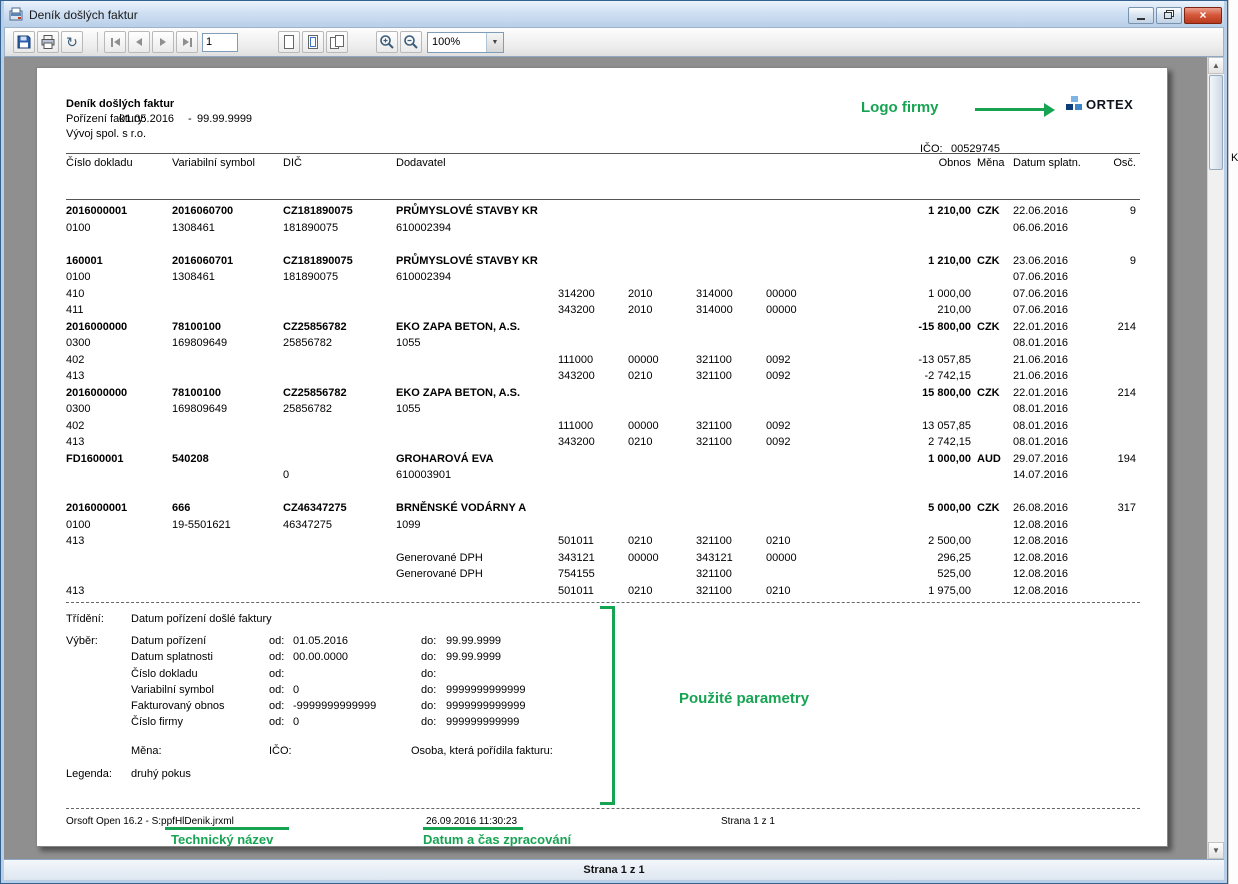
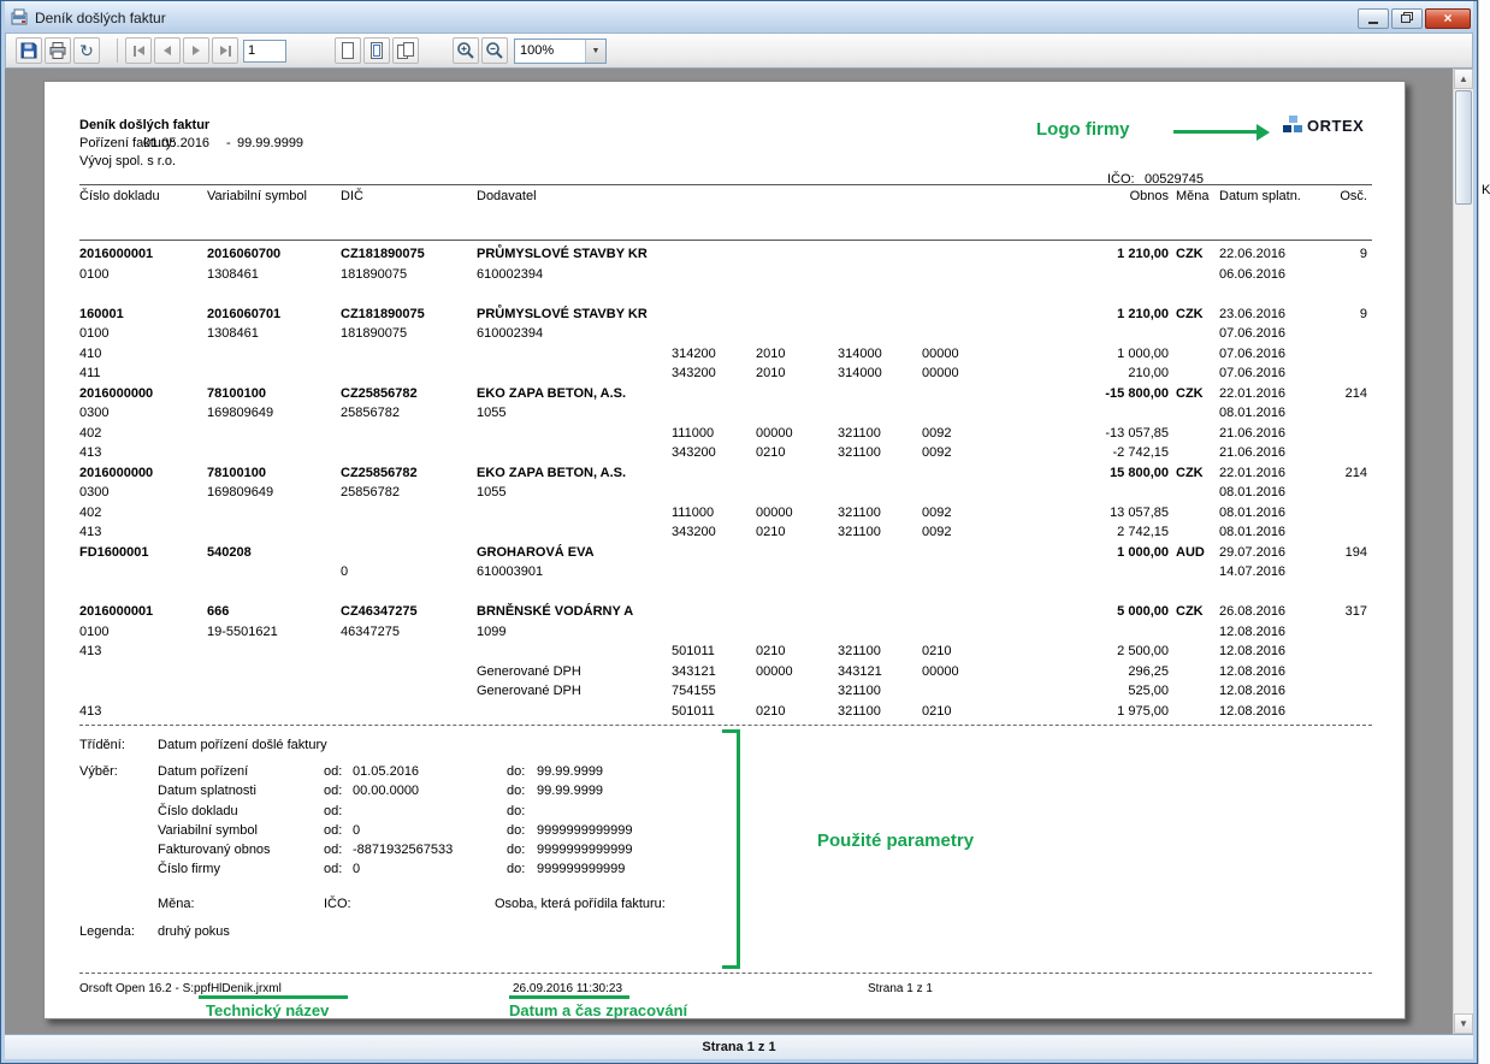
  K
  Deník došlých faktur
  ×
  ↻
  1
  100%
  Deník došlých faktur
  Pořízení faktury:
  01.05.2016
  -
  99.99.9999
  Vývoj spol. s r.o.
  IČO:
  00529745
  ORTEX
  Logo firmy
  Číslo dokladu
  Variabilní symbol
  DIČ
  Dodavatel
  Obnos
  Měna
  Datum splatn.
  Osč.
  2016000001
  2016060700
  CZ181890075
  PRŮMYSLOVÉ STAVBY KR
  1 210,00
  CZK
  22.06.2016
  9
  0100
  1308461
  181890075
  610002394
  06.06.2016
  160001
  2016060701
  CZ181890075
  PRŮMYSLOVÉ STAVBY KR
  1 210,00
  CZK
  23.06.2016
  9
  0100
  1308461
  181890075
  610002394
  07.06.2016
  410
  314200
  2010
  314000
  00000
  1 000,00
  07.06.2016
  411
  343200
  2010
  314000
  00000
  210,00
  07.06.2016
  2016000000
  78100100
  CZ25856782
  EKO ZAPA BETON, A.S.
  -15 800,00
  CZK
  22.01.2016
  214
  0300
  169809649
  25856782
  1055
  08.01.2016
  402
  111000
  00000
  321100
  0092
  -13 057,85
  21.06.2016
  413
  343200
  0210
  321100
  0092
  -2 742,15
  21.06.2016
  2016000000
  78100100
  CZ25856782
  EKO ZAPA BETON, A.S.
  15 800,00
  CZK
  22.01.2016
  214
  0300
  169809649
  25856782
  1055
  08.01.2016
  402
  111000
  00000
  321100
  0092
  13 057,85
  08.01.2016
  413
  343200
  0210
  321100
  0092
  2 742,15
  08.01.2016
  FD1600001
  540208
  GROHAROVÁ EVA
  1 000,00
  AUD
  29.07.2016
  194
  0
  610003901
  14.07.2016
  2016000001
  666
  CZ46347275
  BRNĚNSKÉ VODÁRNY A
  5 000,00
  CZK
  26.08.2016
  317
  0100
  19-5501621
  46347275
  1099
  12.08.2016
  413
  501011
  0210
  321100
  0210
  2 500,00
  12.08.2016
  Generované DPH
  343121
  00000
  343121
  00000
  296,25
  12.08.2016
  Generované DPH
  754155
  321100
  525,00
  12.08.2016
  413
  501011
  0210
  321100
  0210
  1 975,00
  12.08.2016
  Třídění:
  Datum pořízení došlé faktury
  Výběr:
  Datum pořízení
  od:
  01.05.2016
  do:
  99.99.9999
  Datum splatnosti
  od:
  00.00.0000
  do:
  99.99.9999
  Číslo dokladu
  od:
  do:
  Variabilní symbol
  od:
  0
  do:
  9999999999999
  Fakturovaný obnos
  od:
- -9999999999999
+ -8871932567533
  do:
  9999999999999
  Číslo firmy
  od:
  0
  do:
  999999999999
  Měna:
  IČO:
  Osoba, která pořídila fakturu:
  Legenda:
  druhý pokus
  Použité parametry
  Orsoft Open 16.2 - S:ppfHlDenik.jrxml
  26.09.2016 11:30:23
  Strana 1 z 1
  Technický název
  Datum a čas zpracování
  ▲
  ▼
  Strana 1 z 1
